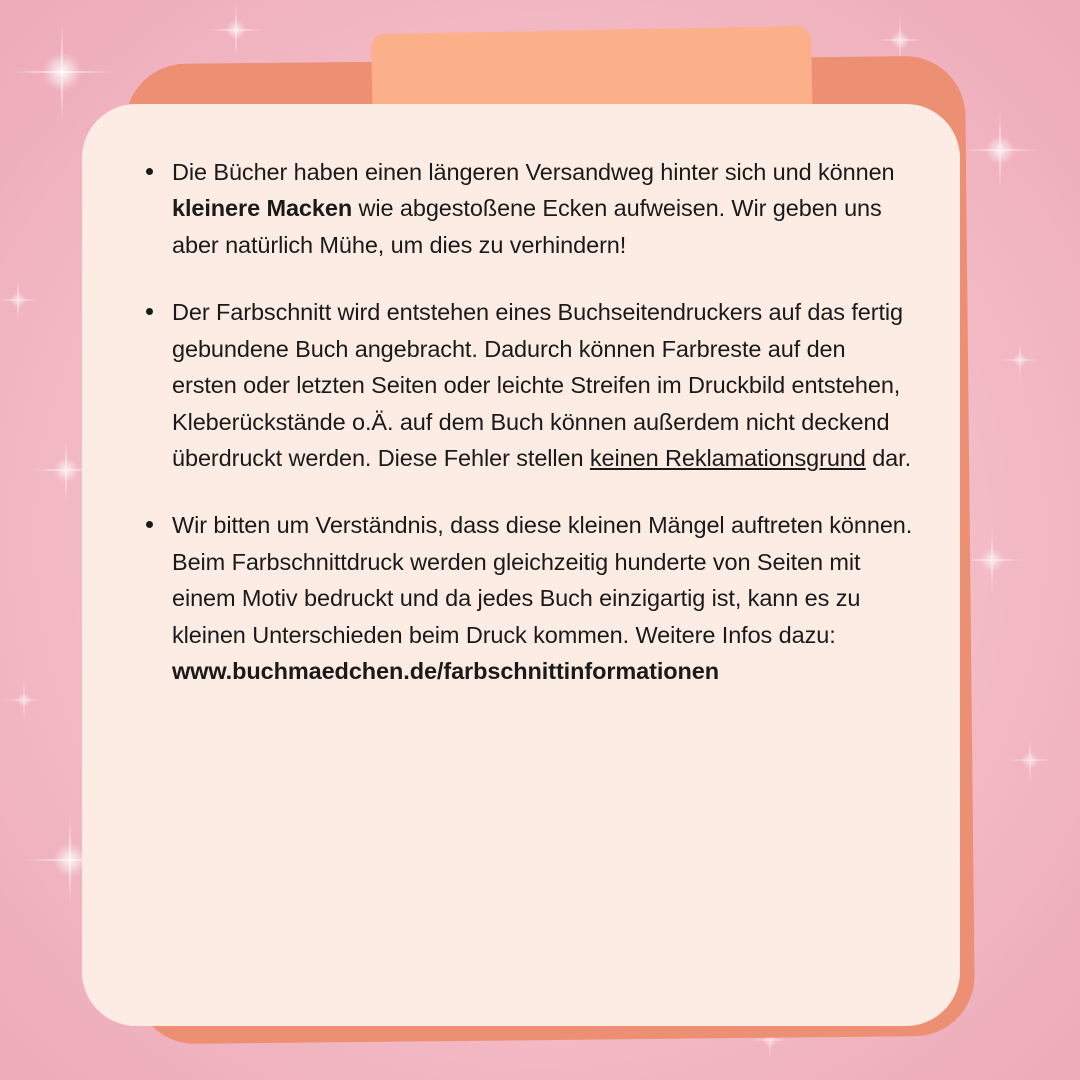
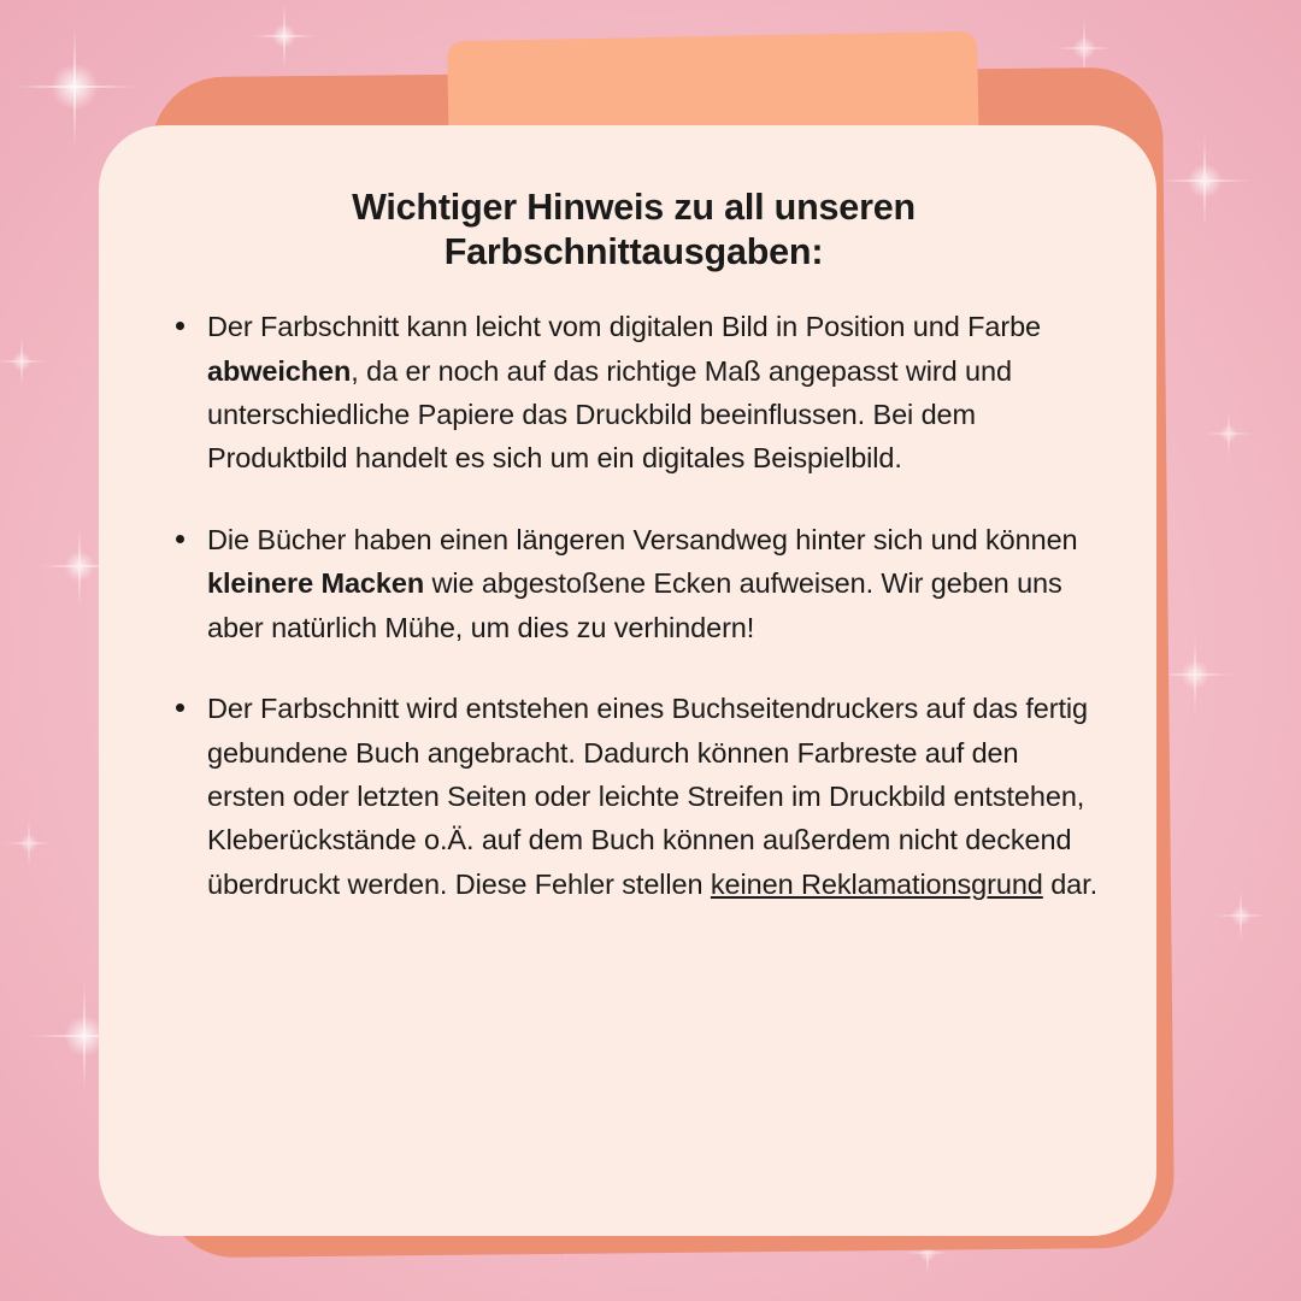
+ Wichtiger Hinweis zu all unseren Farbschnittausgaben:
+ Der Farbschnitt kann leicht vom digitalen Bild in Position und Farbe abweichen, da er noch auf das richtige Maß angepasst wird und unterschiedliche Papiere das Druckbild beeinflussen. Bei dem Produktbild handelt es sich um ein digitales Beispielbild.
  Die Bücher haben einen längeren Versandweg hinter sich und können kleinere Macken wie abgestoßene Ecken aufweisen. Wir geben uns aber natürlich Mühe, um dies zu verhindern!
  Der Farbschnitt wird entstehen eines Buchseitendruckers auf das fertig gebundene Buch angebracht. Dadurch können Farbreste auf den ersten oder letzten Seiten oder leichte Streifen im Druckbild entstehen, Kleberückstände o.Ä. auf dem Buch können außerdem nicht deckend überdruckt werden. Diese Fehler stellen keinen Reklamationsgrund dar.
- Wir bitten um Verständnis, dass diese kleinen Mängel auftreten können. Beim Farbschnittdruck werden gleichzeitig hunderte von Seiten mit einem Motiv bedruckt und da jedes Buch einzigartig ist, kann es zu kleinen Unterschieden beim Druck kommen. Weitere Infos dazu: www.buchmaedchen.de/farbschnittinformationen
